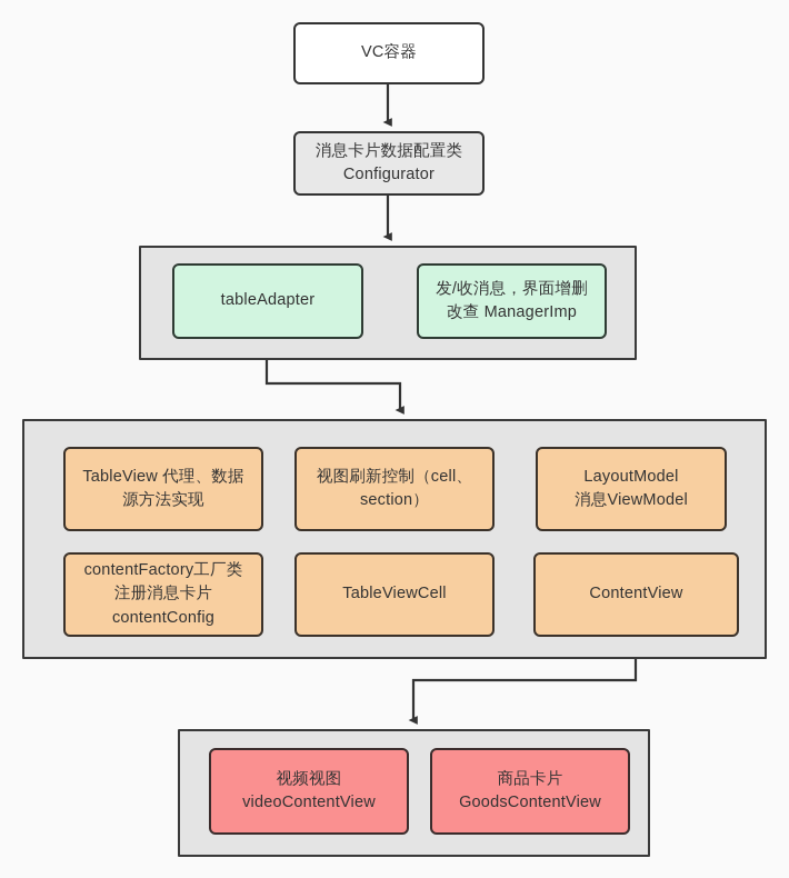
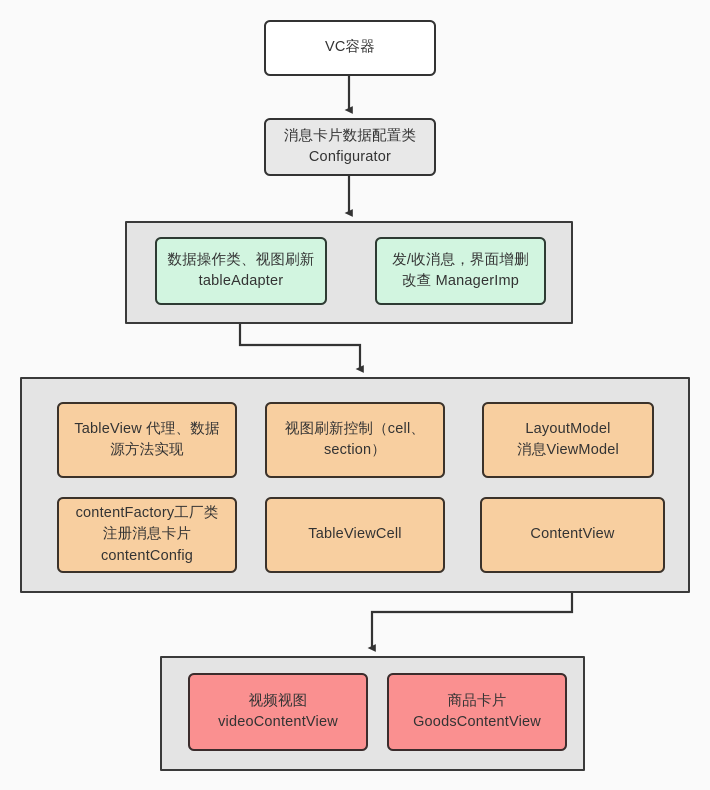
  VC容器
  消息卡片数据配置类
  Configurator
+ 数据操作类、视图刷新
  tableAdapter
  发/收消息，界面增删
  改查 ManagerImp
  TableView 代理、数据
  源方法实现
  视图刷新控制（cell、
  section）
  LayoutModel
  消息ViewModel
  contentFactory工厂类
  注册消息卡片
  contentConfig
  TableViewCell
  ContentView
  视频视图
  videoContentView
  商品卡片
  GoodsContentView
